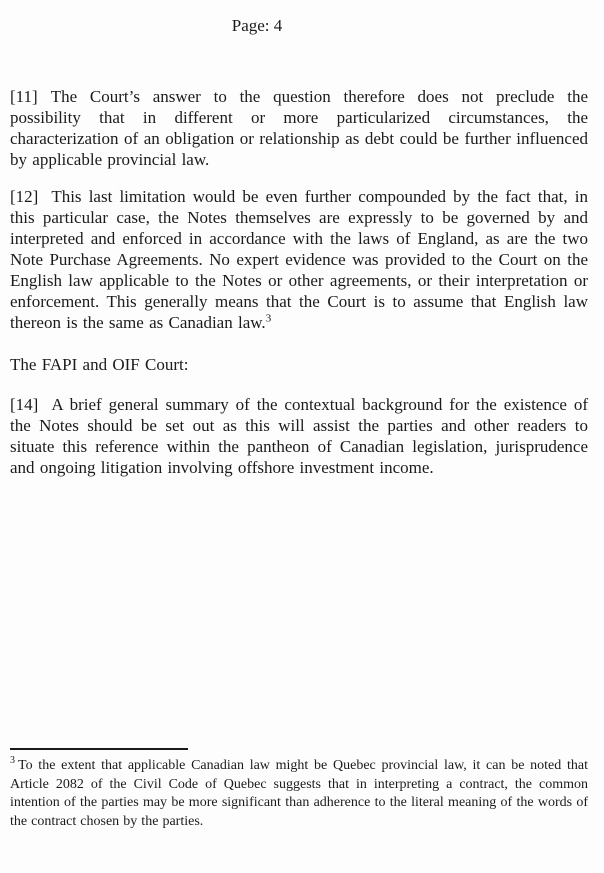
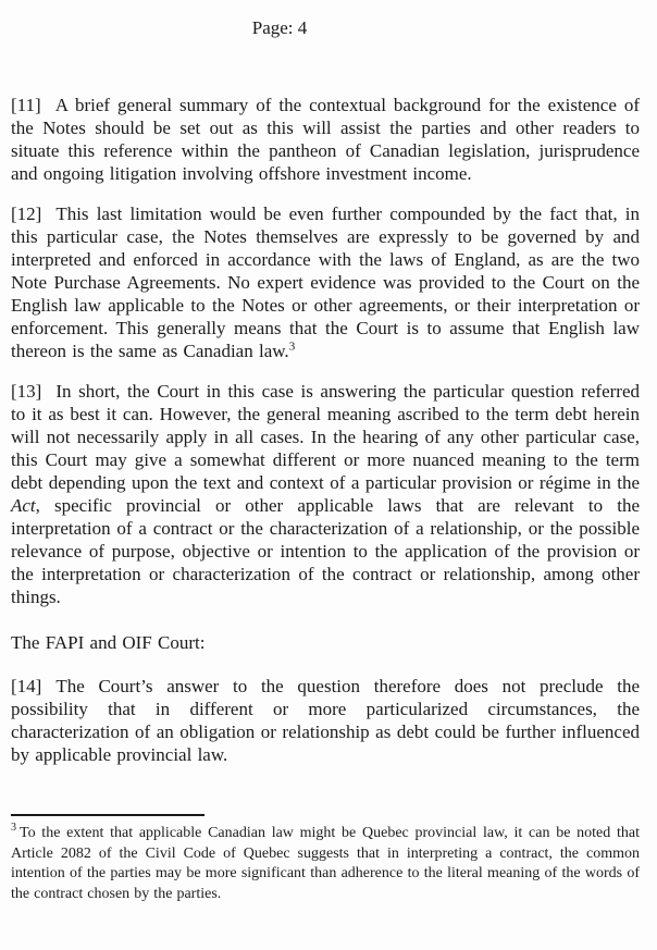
  Page: 4
- [11] The Court’s answer to the question therefore does not preclude the possibility that in different or more particularized circumstances, the characterization of an obligation or relationship as debt could be further influenced by applicable provincial law.
+ [11] A brief general summary of the contextual background for the existence of the Notes should be set out as this will assist the parties and other readers to situate this reference within the pantheon of Canadian legislation, jurisprudence and ongoing litigation involving offshore investment income.
  [12] This last limitation would be even further compounded by the fact that, in this particular case, the Notes themselves are expressly to be governed by and interpreted and enforced in accordance with the laws of England, as are the two Note Purchase Agreements. No expert evidence was provided to the Court on the English law applicable to the Notes or other agreements, or their interpretation or enforcement. This generally means that the Court is to assume that English law thereon is the same as Canadian law.3
+ [13] In short, the Court in this case is answering the particular question referred to it as best it can. However, the general meaning ascribed to the term debt herein will not necessarily apply in all cases. In the hearing of any other particular case, this Court may give a somewhat different or more nuanced meaning to the term debt depending upon the text and context of a particular provision or régime in the Act, specific provincial or other applicable laws that are relevant to the interpretation of a contract or the characterization of a relationship, or the possible relevance of purpose, objective or intention to the application of the provision or the interpretation or characterization of the contract or relationship, among other things.
  The FAPI and OIF Court:
- [14] A brief general summary of the contextual background for the existence of the Notes should be set out as this will assist the parties and other readers to situate this reference within the pantheon of Canadian legislation, jurisprudence and ongoing litigation involving offshore investment income.
+ [14] The Court’s answer to the question therefore does not preclude the possibility that in different or more particularized circumstances, the characterization of an obligation or relationship as debt could be further influenced by applicable provincial law.
  3 To the extent that applicable Canadian law might be Quebec provincial law, it can be noted that Article 2082 of the Civil Code of Quebec suggests that in interpreting a contract, the common intention of the parties may be more significant than adherence to the literal meaning of the words of the contract chosen by the parties.
